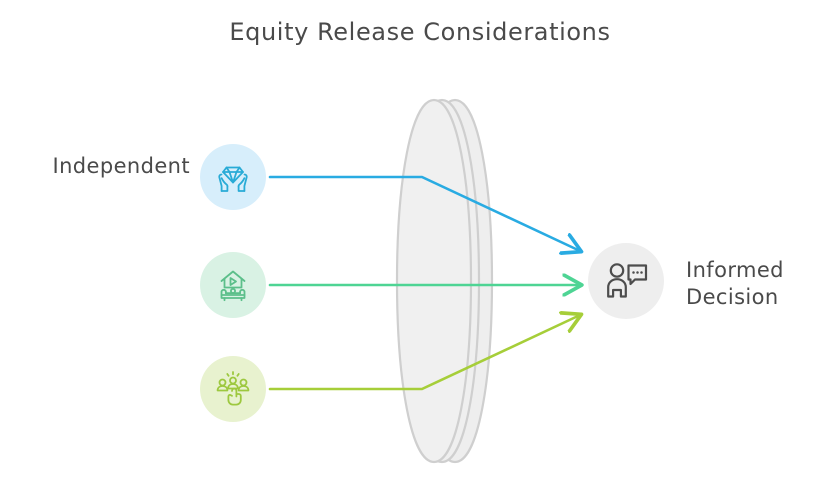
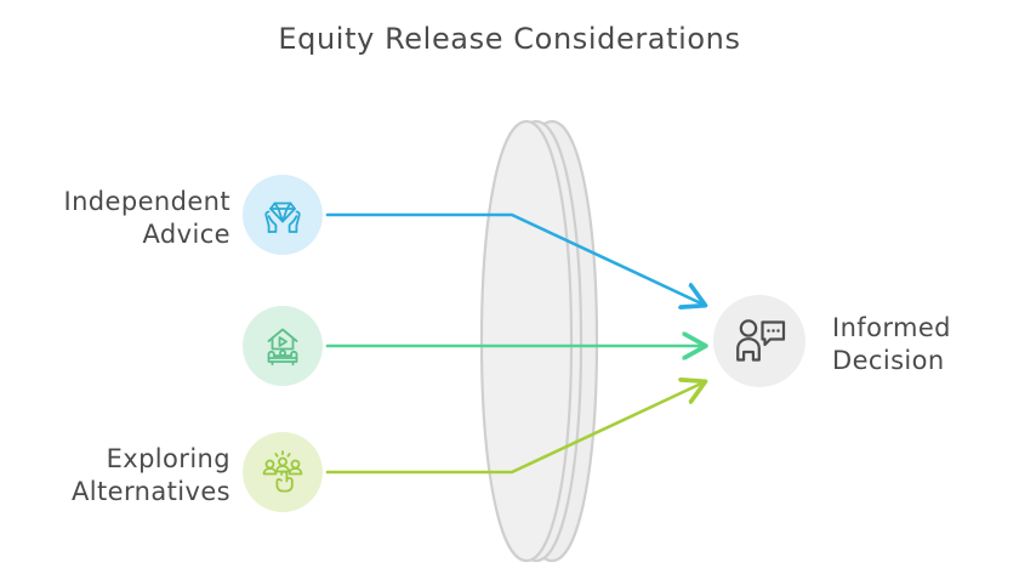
  Equity Release Considerations
  Independent
+ Advice
+ Exploring
+ Alternatives
  Informed
  Decision
